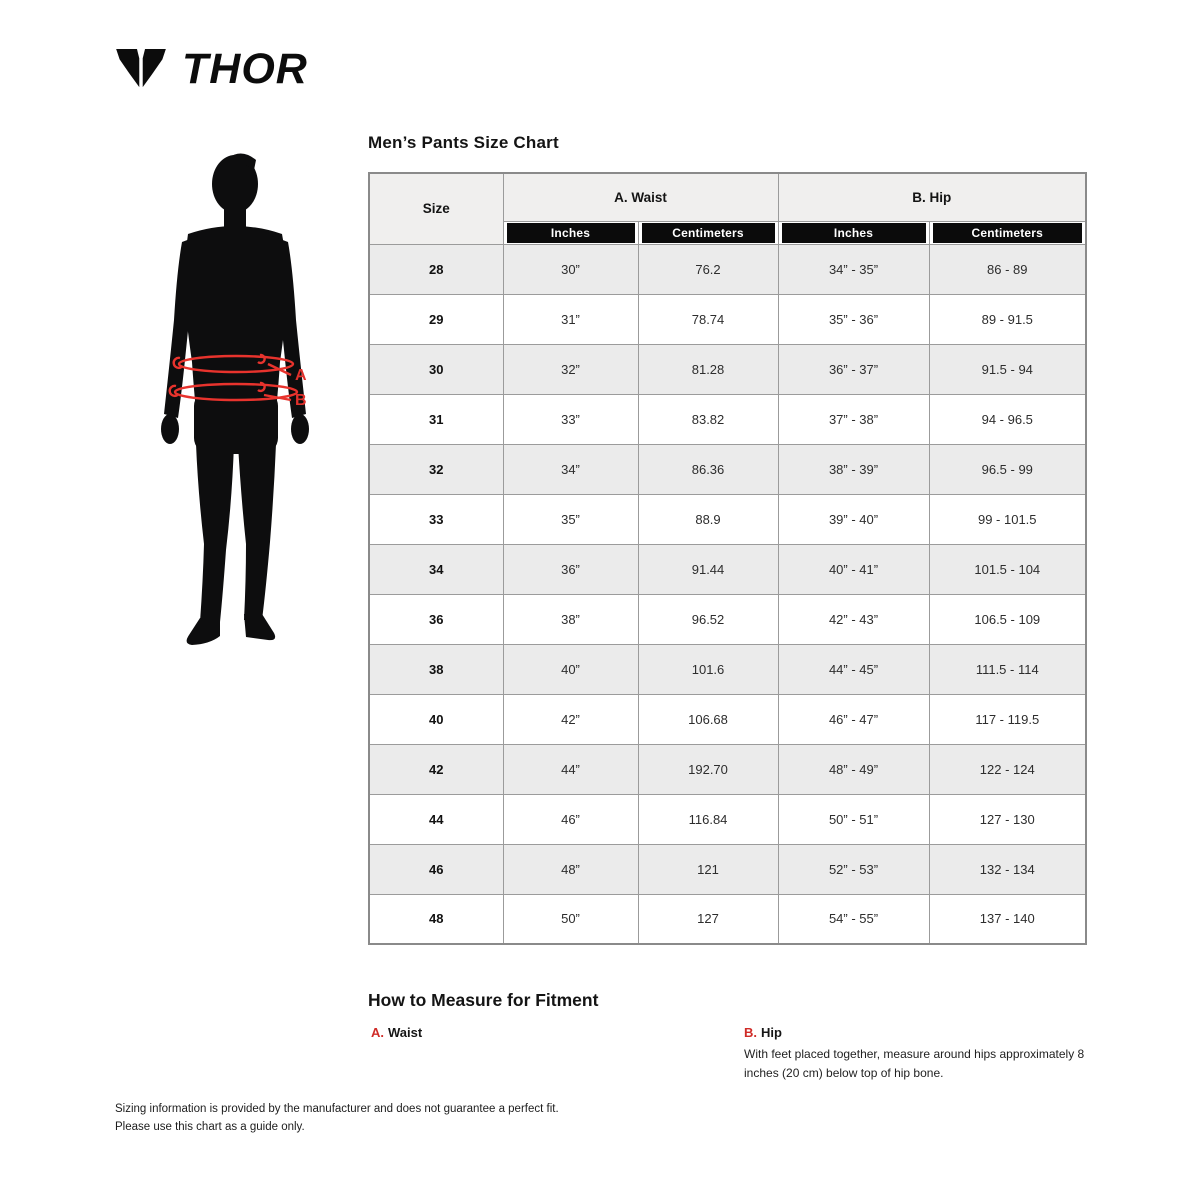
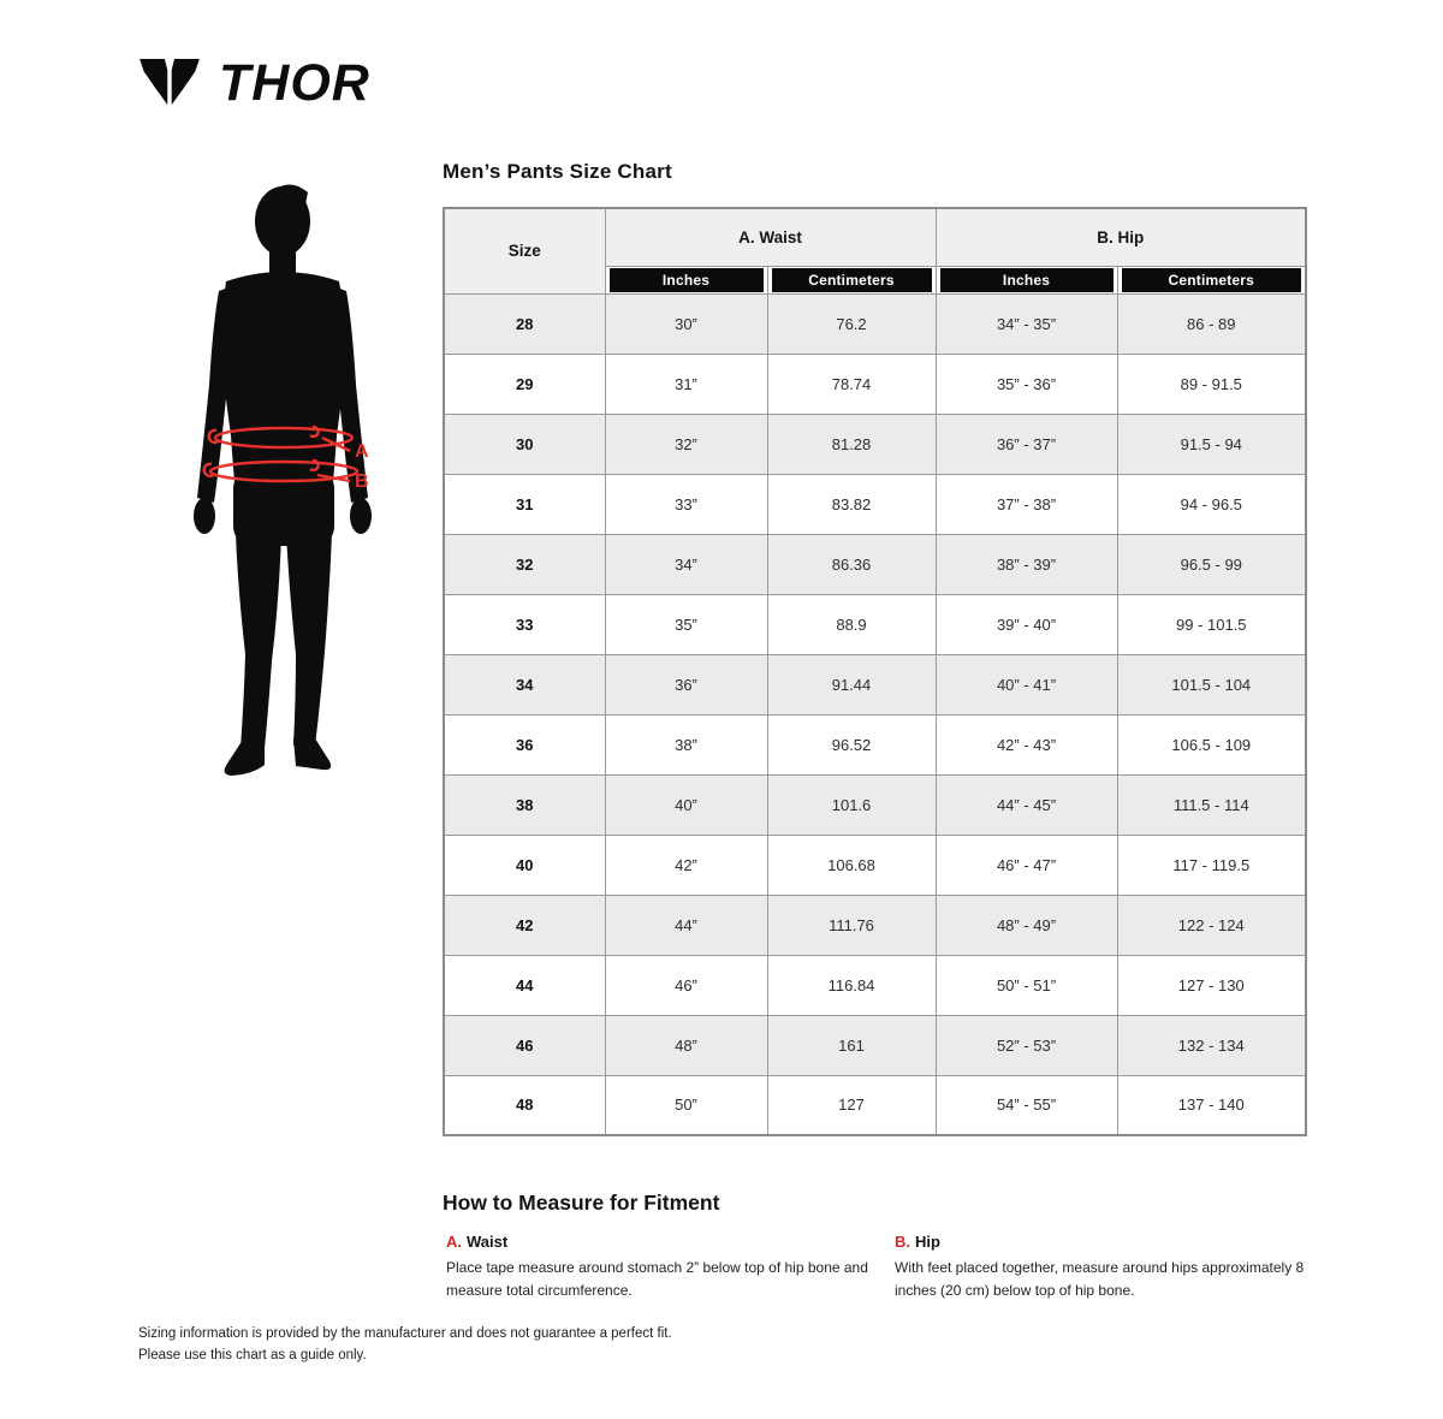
  THOR
  A
  B
  Men’s Pants Size Chart
  Size	A. Waist	B. Hip
  Inches	Centimeters	Inches	Centimeters
  28	30”	76.2	34” - 35”	86 - 89
  29	31”	78.74	35” - 36”	89 - 91.5
  30	32”	81.28	36” - 37”	91.5 - 94
  31	33”	83.82	37” - 38”	94 - 96.5
  32	34”	86.36	38” - 39”	96.5 - 99
  33	35”	88.9	39” - 40”	99 - 101.5
  34	36”	91.44	40” - 41”	101.5 - 104
  36	38”	96.52	42” - 43”	106.5 - 109
  38	40”	101.6	44” - 45”	111.5 - 114
  40	42”	106.68	46” - 47”	117 - 119.5
- 42	44”	192.70	48” - 49”	122 - 124
+ 42	44”	111.76	48” - 49”	122 - 124
  44	46”	116.84	50” - 51”	127 - 130
- 46	48”	121	52” - 53”	132 - 134
+ 46	48”	161	52” - 53”	132 - 134
  48	50”	127	54” - 55”	137 - 140
  How to Measure for Fitment
  A. Waist
+ Place tape measure around stomach 2” below top of hip bone and measure total circumference.
  B. Hip
  With feet placed together, measure around hips approximately 8 inches (20 cm) below top of hip bone.
  Sizing information is provided by the manufacturer and does not guarantee a perfect fit.
  Please use this chart as a guide only.
